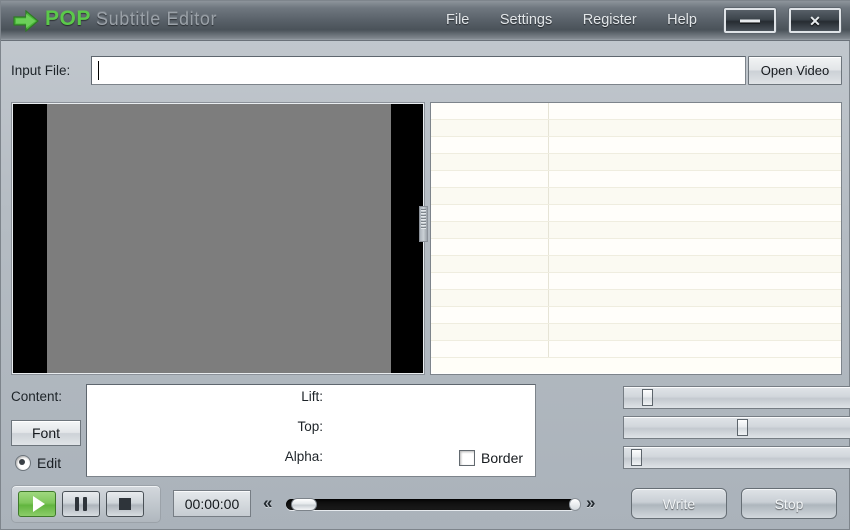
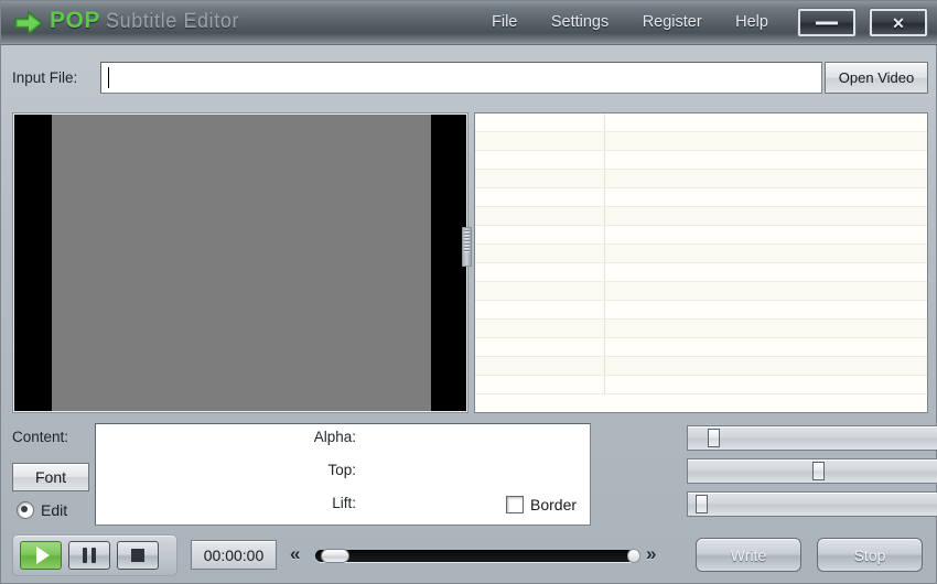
  POP
  Subtitle Editor
  File Settings Register Help
  ✕
  Input File:
  Open Video
  Content:
  Font
  Edit
  Border
- Lift:
+ Alpha:
  Top:
- Alpha:
+ Lift:
  00:00:00
  «
  »
  Write
  Stop
